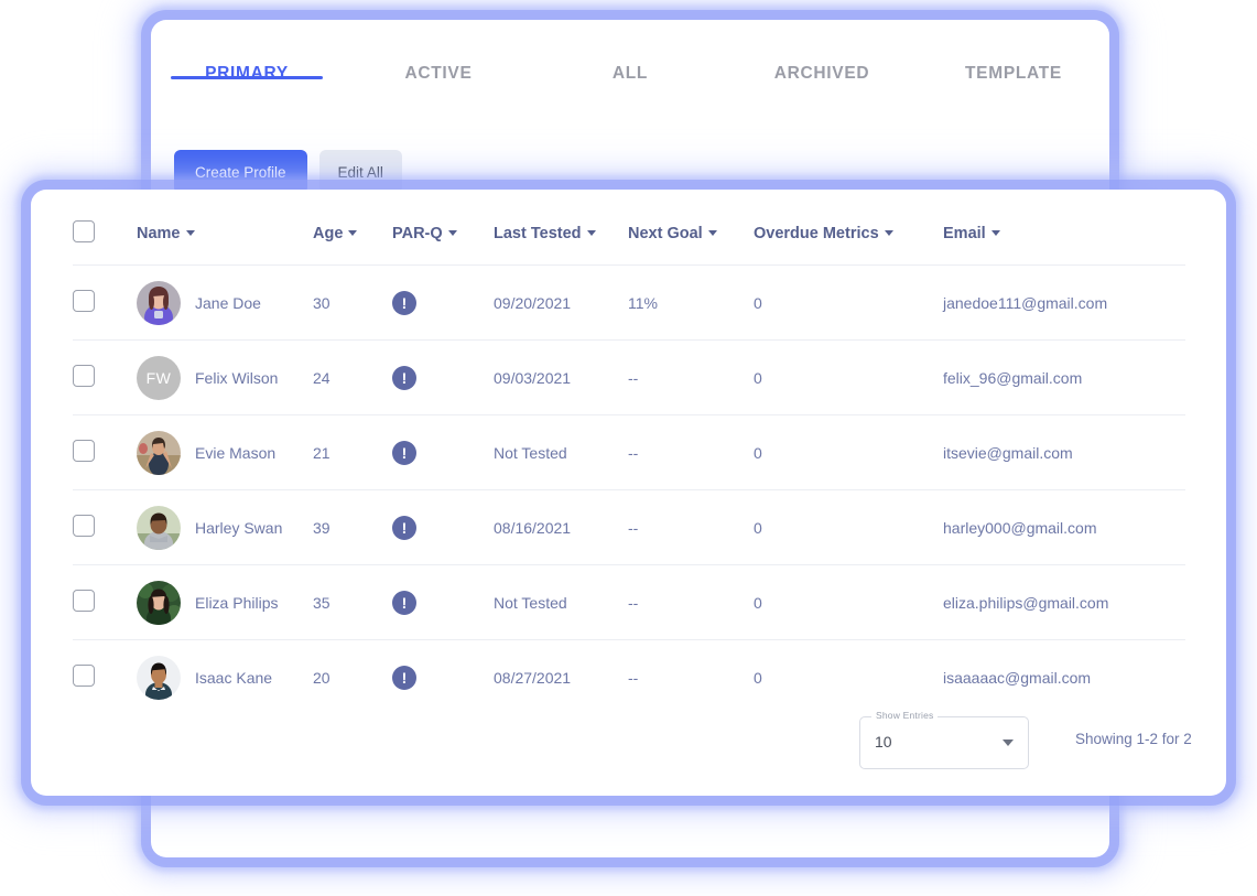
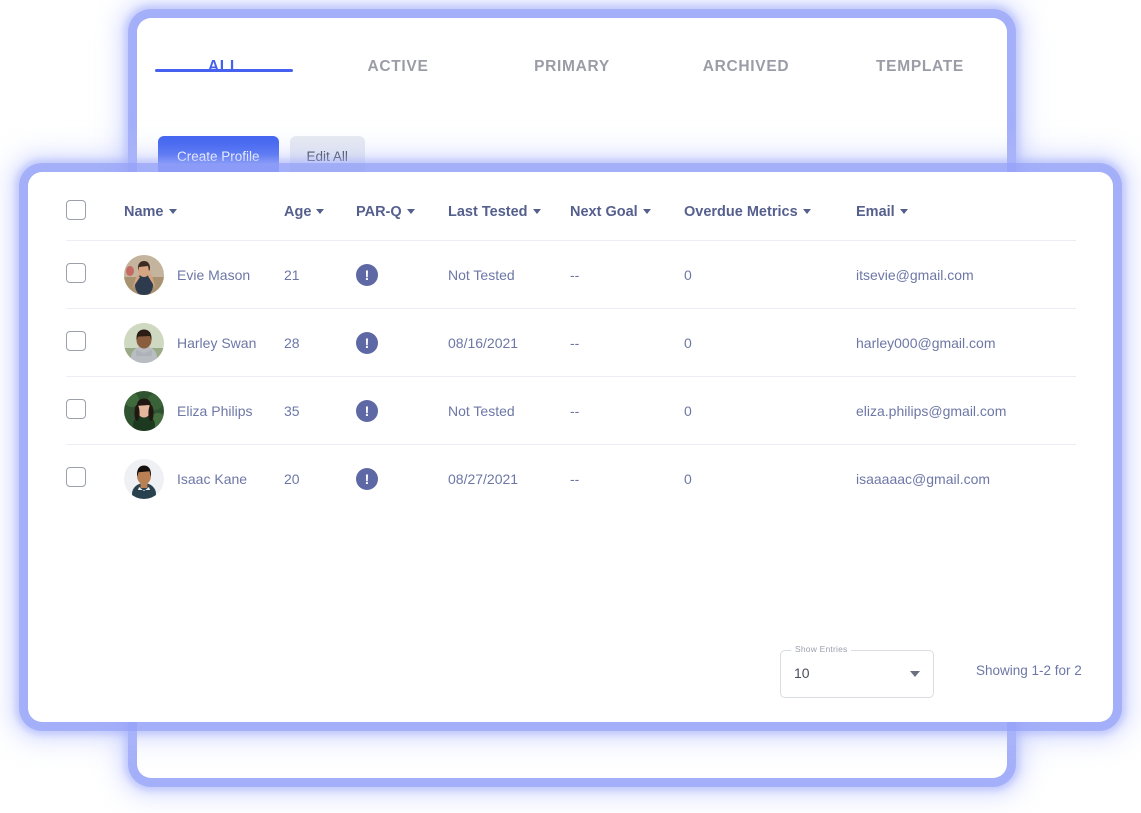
- PRIMARY
+ ALL
  ACTIVE
- ALL
+ PRIMARY
  ARCHIVED
  TEMPLATE
  Create Profile
  Edit All
  	Name	Age	PAR-Q	Last Tested	Next Goal	Overdue Metrics	Email
- 	Jane Doe	30	!	09/20/2021	11%	0	janedoe111@gmail.com
- 	FW Felix Wilson	24	!	09/03/2021	--	0	felix_96@gmail.com
  	Evie Mason	21	!	Not Tested	--	0	itsevie@gmail.com
- 	Harley Swan	39	!	08/16/2021	--	0	harley000@gmail.com
+ 	Harley Swan	28	!	08/16/2021	--	0	harley000@gmail.com
  	Eliza Philips	35	!	Not Tested	--	0	eliza.philips@gmail.com
  	Isaac Kane	20	!	08/27/2021	--	0	isaaaaac@gmail.com
  Show Entries
  10
  Showing 1-2 for 2
